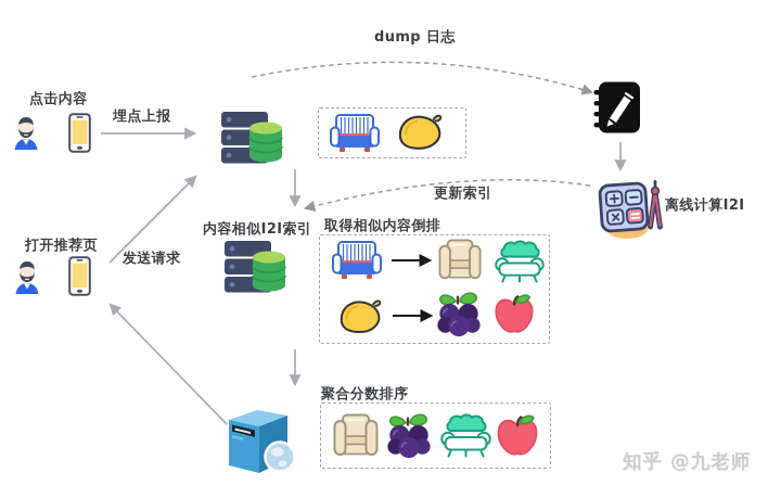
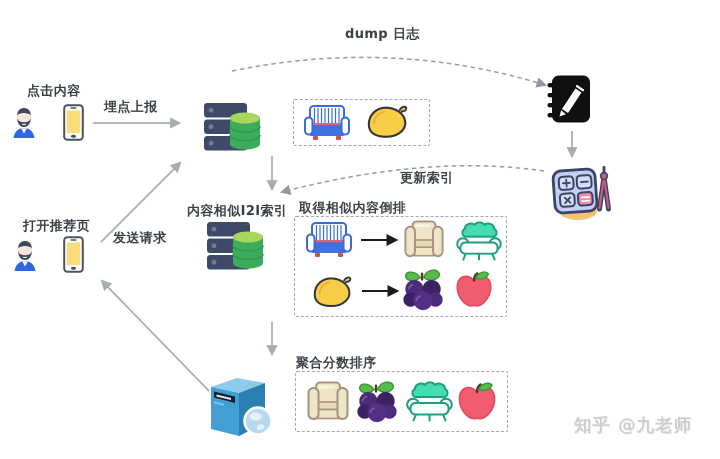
  点击内容
  埋点上报
  dump 日志
- 离线计算I2I
  更新索引
  内容相似I2I索引
  取得相似内容倒排
  打开推荐页
  发送请求
  聚合分数排序
  知乎 @九老师
